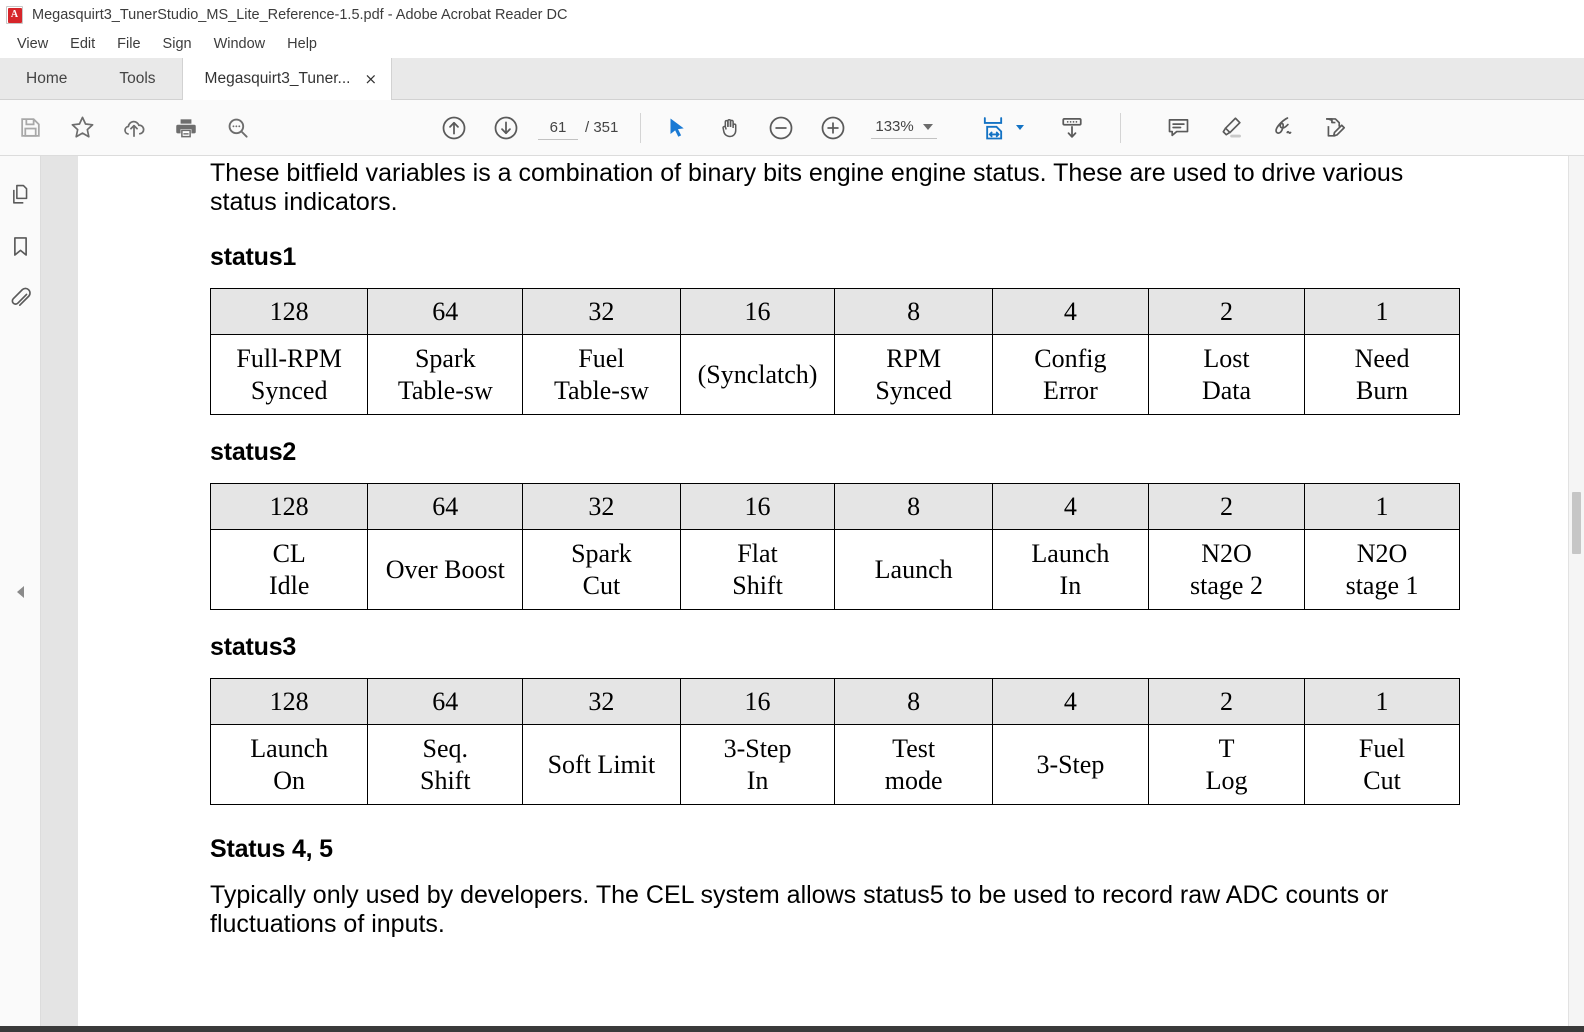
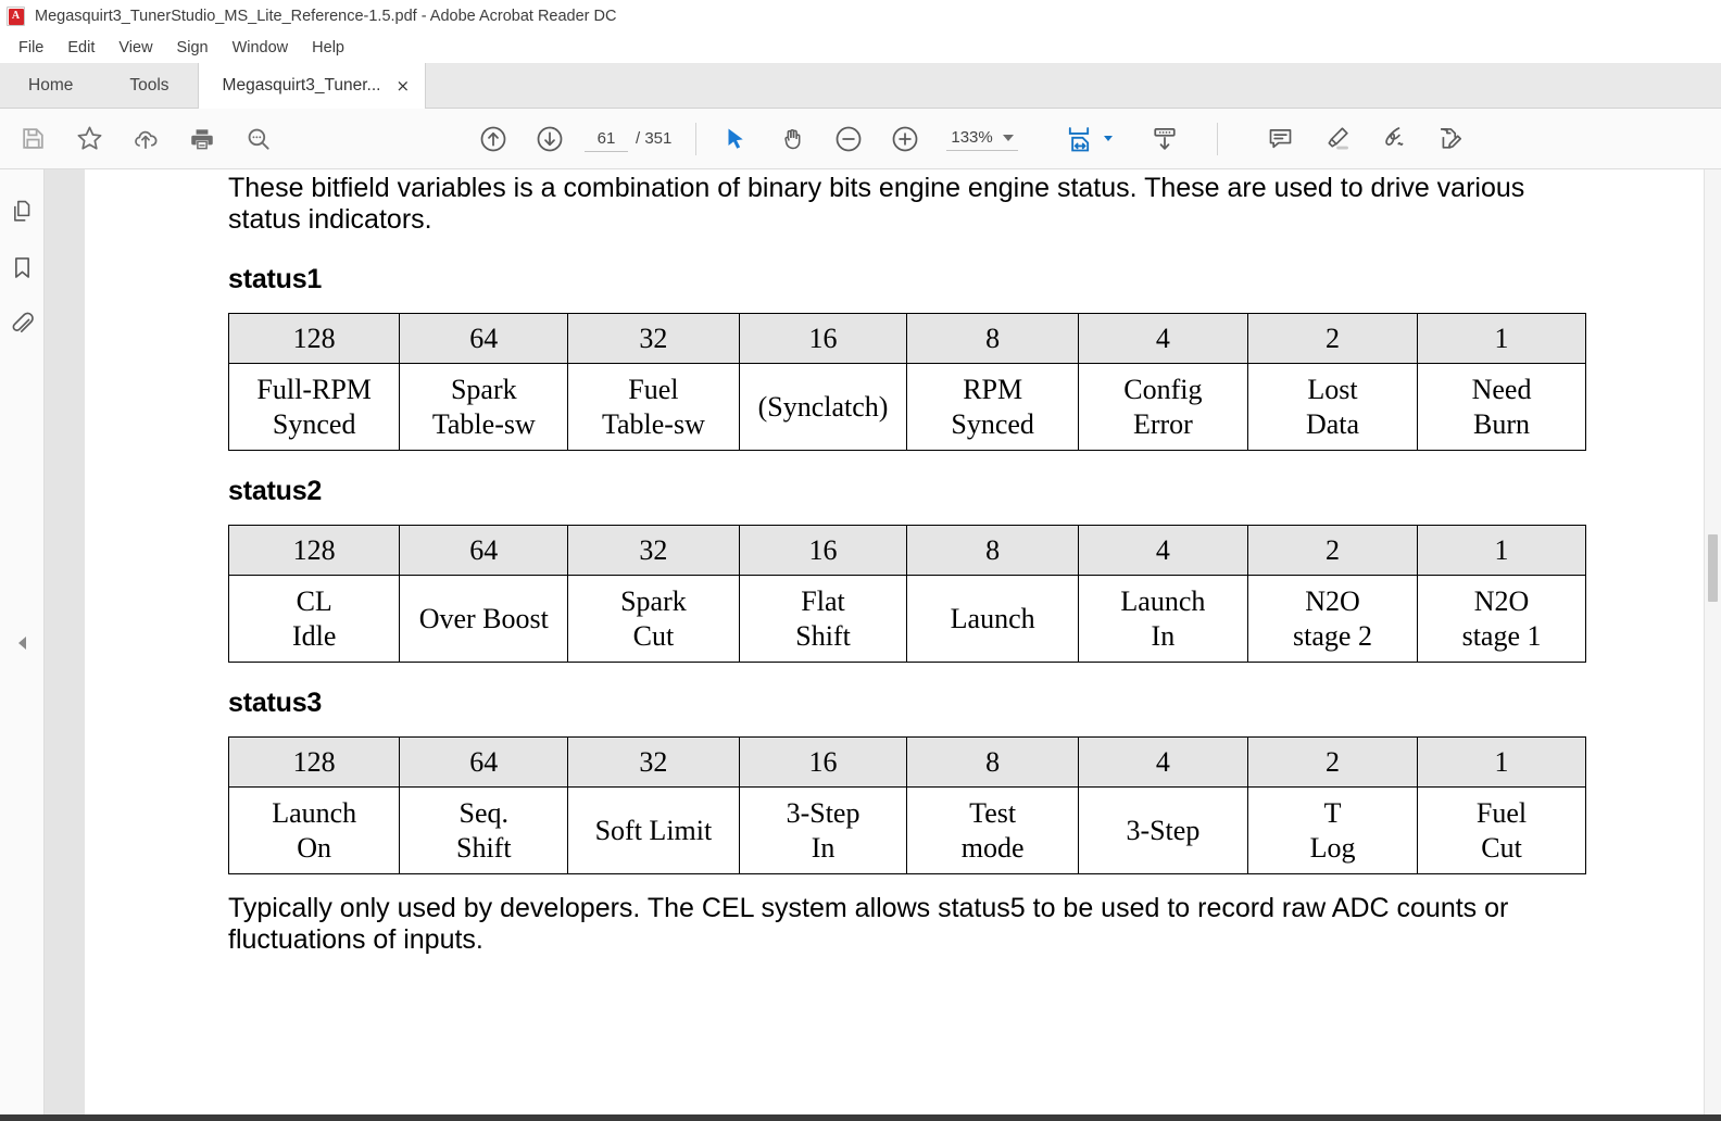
  Megasquirt3_TunerStudio_MS_Lite_Reference-1.5.pdf - Adobe Acrobat Reader DC
- View
+ File
  Edit
- File
+ View
  Sign
  Window
  Help
  Home
  Tools
  Megasquirt3_Tuner...
  ×
  61
  / 351
  133%
  These bitfield variables is a combination of binary bits engine engine status. These are used to drive various status indicators.
  status1
  128	64	32	16	8	4	2	1
  Full-RPMSynced	SparkTable-sw	FuelTable-sw	(Synclatch)	RPMSynced	ConfigError	LostData	NeedBurn
  status2
  128	64	32	16	8	4	2	1
  CLIdle	Over Boost	SparkCut	FlatShift	Launch	LaunchIn	N2Ostage 2	N2Ostage 1
  status3
  128	64	32	16	8	4	2	1
  LaunchOn	Seq.Shift	Soft Limit	3-StepIn	Testmode	3-Step	TLog	FuelCut
- Status 4, 5
  Typically only used by developers. The CEL system allows status5 to be used to record raw ADC counts or fluctuations of inputs.
